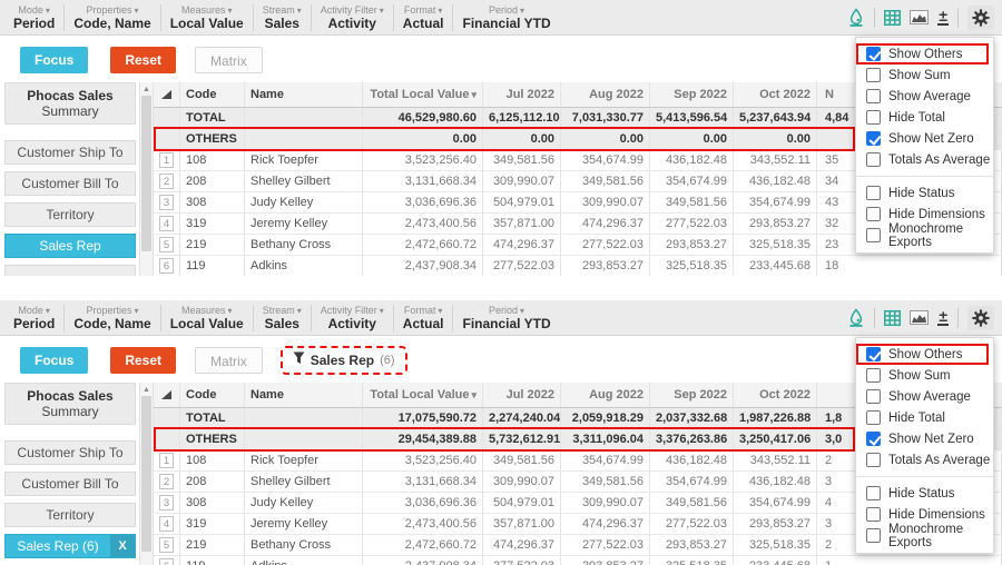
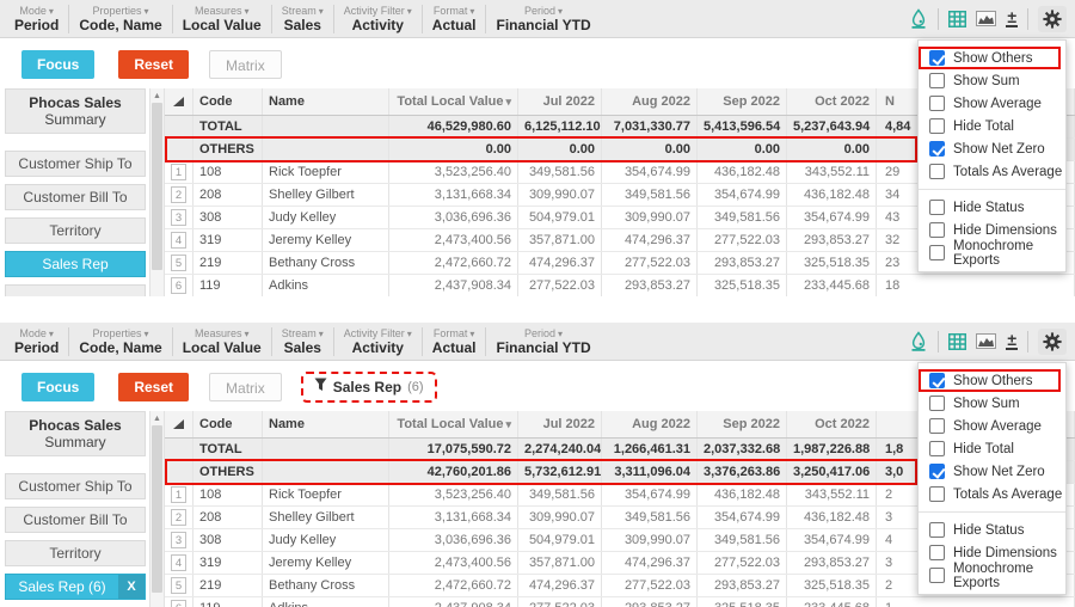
  Mode ▾
  Period
  Properties ▾
  Code, Name
  Measures ▾
  Local Value
  Stream ▾
  Sales
  Activity Filter ▾
  Activity
  Format ▾
  Actual
  Period ▾
  Financial YTD
  ±
  Focus
  Reset
  Matrix
  Phocas Sales
  Summary
  Customer Ship To
  Customer Bill To
  Territory
  Sales Rep
  Code
  Name
  Total Local Value ▾
  Jul 2022
  Aug 2022
  Sep 2022
  Oct 2022
  N
  TOTAL
  46,529,980.60
  6,125,112.10
  7,031,330.77
  5,413,596.54
  5,237,643.94
  4,84
  OTHERS
  0.00
  0.00
  0.00
  0.00
  0.00
  1
  108
  Rick Toepfer
  3,523,256.40
  349,581.56
  354,674.99
  436,182.48
  343,552.11
- 35
+ 29
  2
  208
  Shelley Gilbert
  3,131,668.34
  309,990.07
  349,581.56
  354,674.99
  436,182.48
  34
  3
  308
  Judy Kelley
  3,036,696.36
  504,979.01
  309,990.07
  349,581.56
  354,674.99
  43
  4
  319
  Jeremy Kelley
  2,473,400.56
  357,871.00
  474,296.37
  277,522.03
  293,853.27
  32
  5
  219
  Bethany Cross
  2,472,660.72
  474,296.37
  277,522.03
  293,853.27
  325,518.35
  23
  6
  119
  Adkins
  2,437,908.34
  277,522.03
  293,853.27
  325,518.35
  233,445.68
  18
  Show Others
  Show Sum
  Show Average
  Hide Total
  Show Net Zero
  Totals As Average
  Hide Status
  Hide Dimensions
  Monochrome Exports
  Mode ▾
  Period
  Properties ▾
  Code, Name
  Measures ▾
  Local Value
  Stream ▾
  Sales
  Activity Filter ▾
  Activity
  Format ▾
  Actual
  Period ▾
  Financial YTD
  ±
  Focus
  Reset
  Matrix
  Sales Rep
  (6)
  Phocas Sales
  Summary
  Customer Ship To
  Customer Bill To
  Territory
  Sales Rep (6)
  X
  Code
  Name
  Total Local Value ▾
  Jul 2022
  Aug 2022
  Sep 2022
  Oct 2022
  TOTAL
  17,075,590.72
  2,274,240.04
- 2,059,918.29
+ 1,266,461.31
  2,037,332.68
  1,987,226.88
  1,8
  OTHERS
- 29,454,389.88
+ 42,760,201.86
  5,732,612.91
  3,311,096.04
  3,376,263.86
  3,250,417.06
  3,0
  1
  108
  Rick Toepfer
  3,523,256.40
  349,581.56
  354,674.99
  436,182.48
  343,552.11
  2
  2
  208
  Shelley Gilbert
  3,131,668.34
  309,990.07
  349,581.56
  354,674.99
  436,182.48
  3
  3
  308
  Judy Kelley
  3,036,696.36
  504,979.01
  309,990.07
  349,581.56
  354,674.99
  4
  4
  319
  Jeremy Kelley
  2,473,400.56
  357,871.00
  474,296.37
  277,522.03
  293,853.27
  3
  5
  219
  Bethany Cross
  2,472,660.72
  474,296.37
  277,522.03
  293,853.27
  325,518.35
  2
  Show Others
  Show Sum
  Show Average
  Hide Total
  Show Net Zero
  Totals As Average
  Hide Status
  Hide Dimensions
  Monochrome Exports
